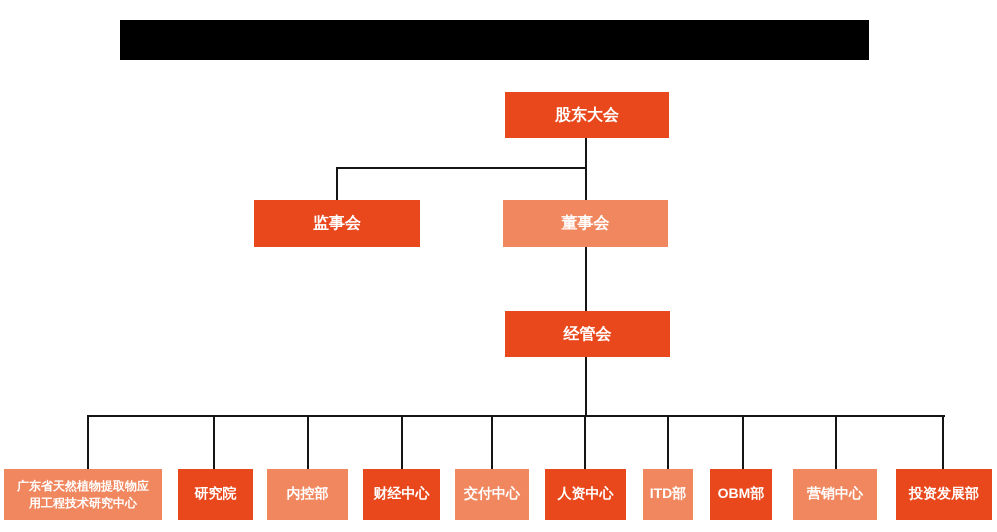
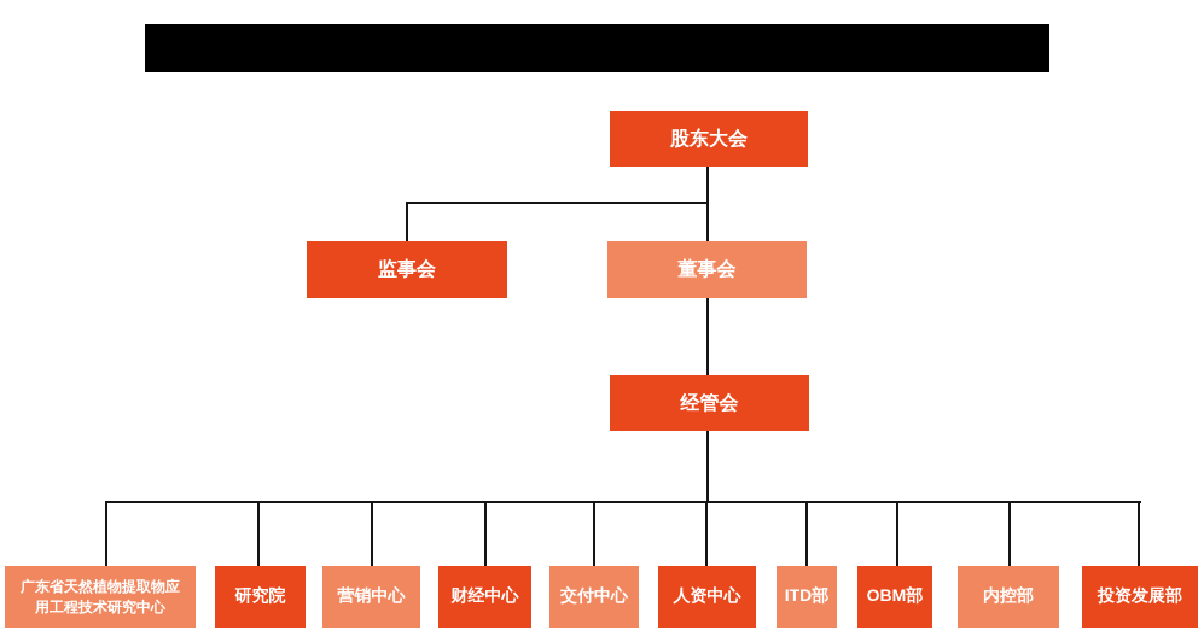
  股东大会
  监事会
  董事会
  经管会
  广东省天然植物提取物应
  用工程技术研究中心
  研究院
- 内控部
+ 营销中心
  财经中心
  交付中心
  人资中心
  ITD部
  OBM部
- 营销中心
+ 内控部
  投资发展部
